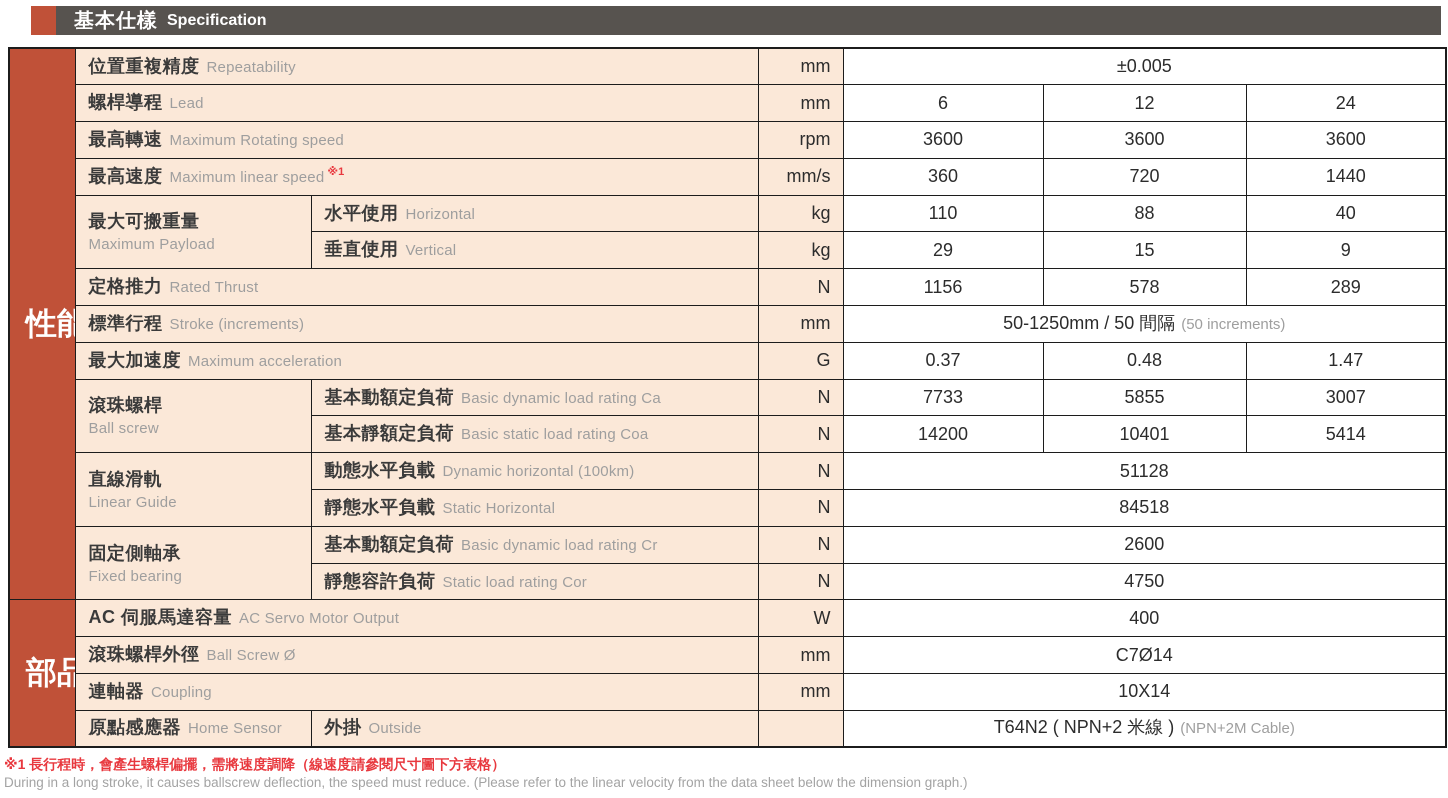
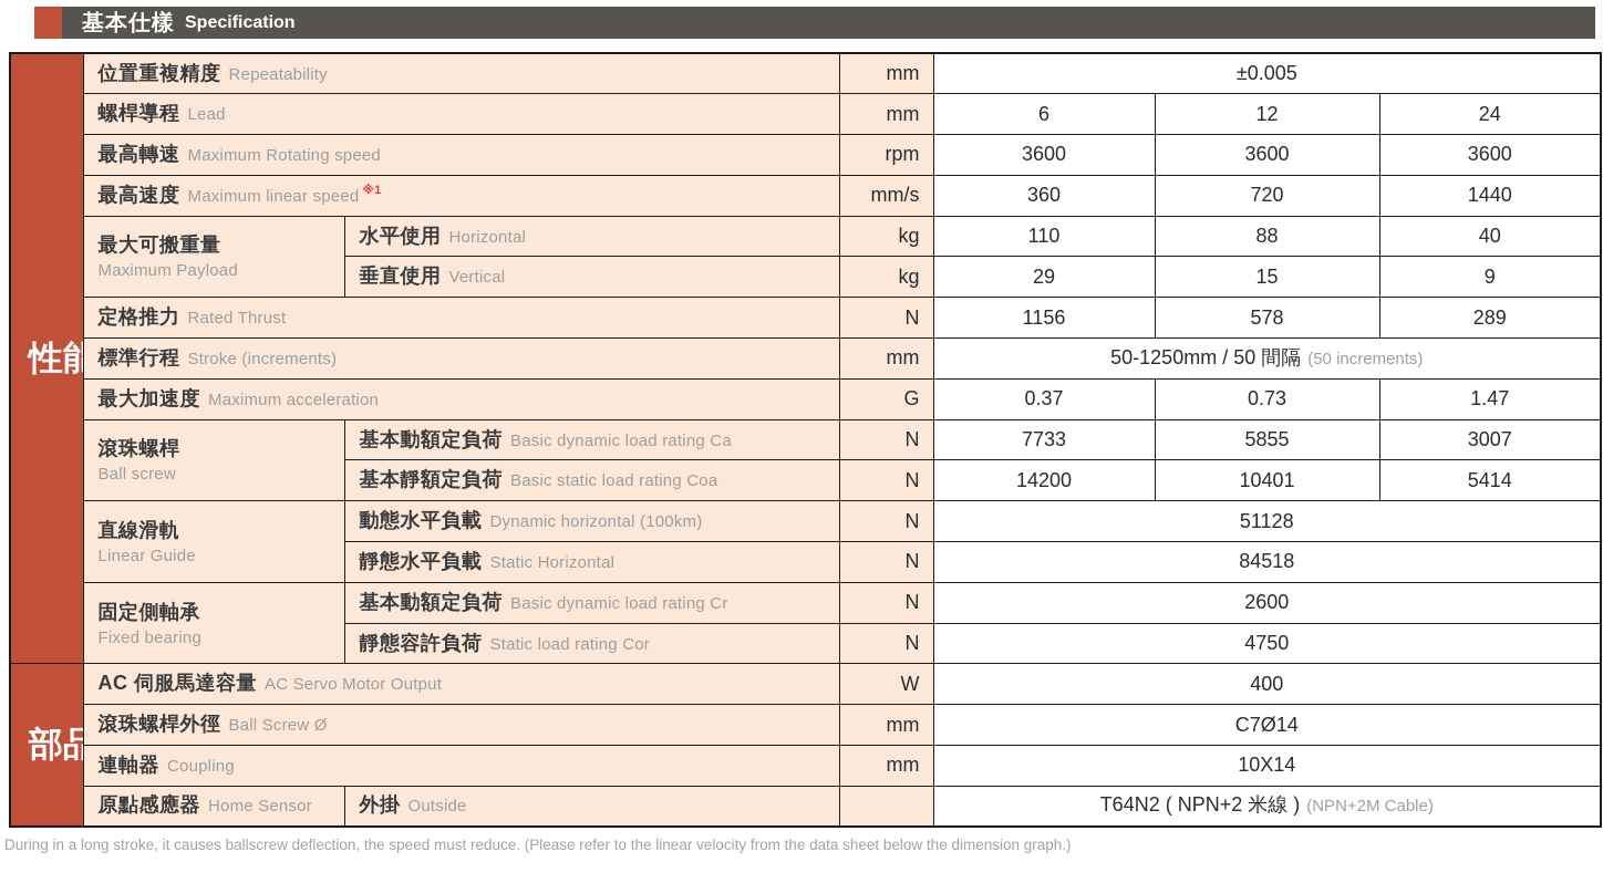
  基本仕樣
  Specification
  性能	位置重複精度 Repeatability	mm	±0.005
  螺桿導程 Lead	mm	6	12	24
  最高轉速 Maximum Rotating speed	rpm	3600	3600	3600
  最高速度 Maximum linear speed ※1	mm/s	360	720	1440
  最大可搬重量Maximum Payload	水平使用 Horizontal	kg	110	88	40
  垂直使用 Vertical	kg	29	15	9
  定格推力 Rated Thrust	N	1156	578	289
  標準行程 Stroke (increments)	mm	50-1250mm / 50 間隔 (50 increments)
- 最大加速度 Maximum acceleration	G	0.37	0.48	1.47
+ 最大加速度 Maximum acceleration	G	0.37	0.73	1.47
  滾珠螺桿Ball screw	基本動額定負荷 Basic dynamic load rating Ca	N	7733	5855	3007
  基本靜額定負荷 Basic static load rating Coa	N	14200	10401	5414
  直線滑軌Linear Guide	動態水平負載 Dynamic horizontal (100km)	N	51128
  靜態水平負載 Static Horizontal	N	84518
  固定側軸承Fixed bearing	基本動額定負荷 Basic dynamic load rating Cr	N	2600
  靜態容許負荷 Static load rating Cor	N	4750
  部品	AC 伺服馬達容量 AC Servo Motor Output	W	400
  滾珠螺桿外徑 Ball Screw Ø	mm	C7Ø14
  連軸器 Coupling	mm	10X14
  原點感應器 Home Sensor	外掛 Outside		T64N2 ( NPN+2 米線 ) (NPN+2M Cable)
- ※1 長行程時，會產生螺桿偏擺，需將速度調降（線速度請參閱尺寸圖下方表格）
  During in a long stroke, it causes ballscrew deflection, the speed must reduce. (Please refer to the linear velocity from the data sheet below the dimension graph.)
